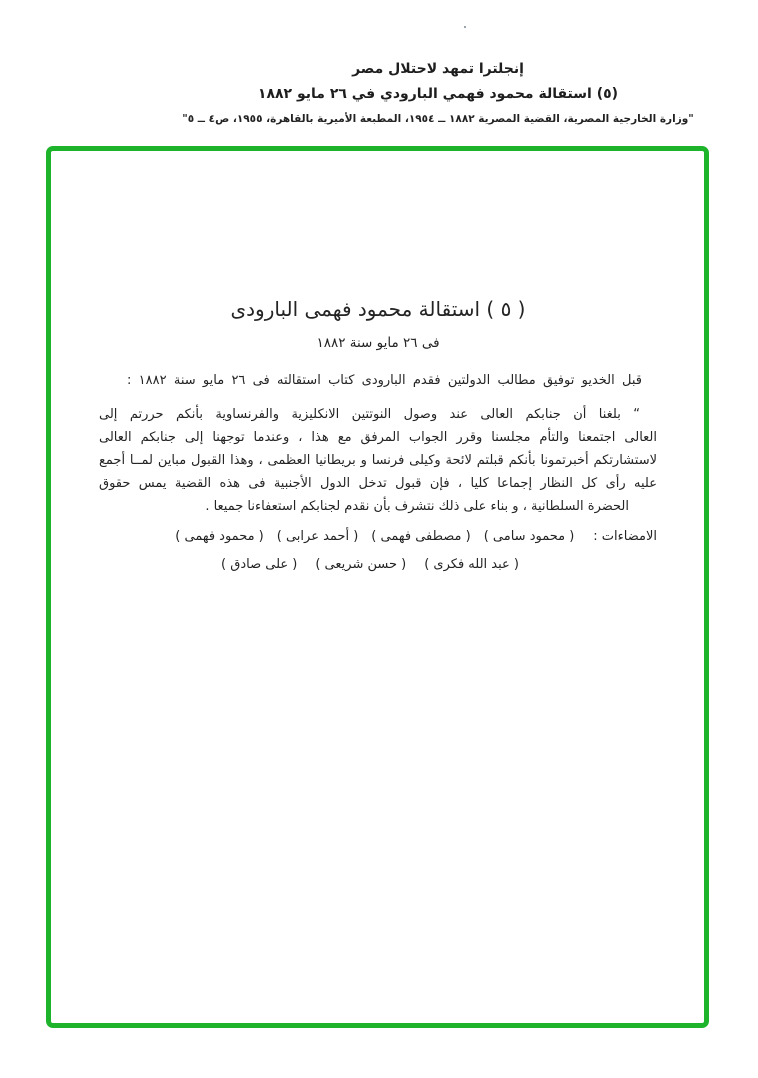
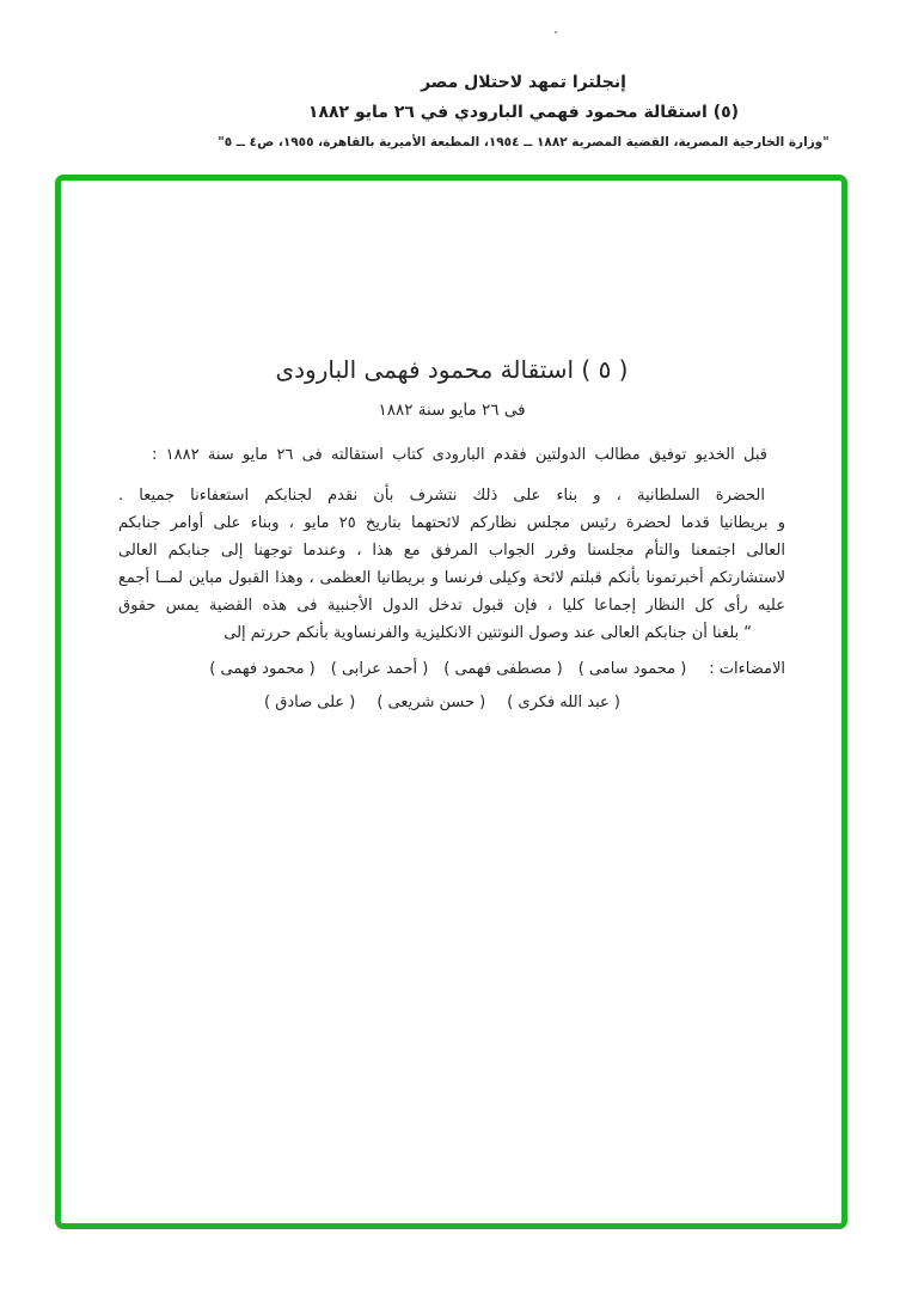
  إنجلترا تمهد لاحتلال مصر
  (٥) استقالة محمود فهمي البارودي في ٢٦ مايو ١٨٨٢
  "وزارة الخارجية المصرية، القضية المصرية ١٨٨٢ ــ ١٩٥٤، المطبعة الأميرية بالقاهرة، ١٩٥٥، ص٤ ــ ٥"
  ( ٥ ) استقالة محمود فهمى البارودى
  فى ٢٦ مايو سنة ١٨٨٢
  قبل الخديو توفيق مطالب الدولتين فقدم البارودى كتاب استقالته فى ٢٦ مايو سنة ١٨٨٢ :
- “ بلغنا أن جنابكم العالى عند وصول النوتتين الانكليزية والفرنساوية بأنكم حررتم إلى
+ الحضرة السلطانية ، و بناء على ذلك نتشرف بأن نقدم لجنابكم استعفاءنا جميعا .
+ و بريطانيا قدما لحضرة رئيس مجلس نظاركم لائحتهما بتاريخ ٢٥ مايو ، وبناء على أوامر جنابكم
  العالى اجتمعنا والتأم مجلسنا وقرر الجواب المرفق مع هذا ، وعندما توجهنا إلى جنابكم العالى
  لاستشارتكم أخبرتمونا بأنكم قبلتم لائحة وكيلى فرنسا و بريطانيا العظمى ، وهذا القبول مباين لمــا أجمع
  عليه رأى كل النظار إجماعا كليا ، فإن قبول تدخل الدول الأجنبية فى هذه القضية يمس حقوق
- الحضرة السلطانية ، و بناء على ذلك نتشرف بأن نقدم لجنابكم استعفاءنا جميعا .
+ “ بلغنا أن جنابكم العالى عند وصول النوتتين الانكليزية والفرنساوية بأنكم حررتم إلى
  الامضاءات :
  ( محمود سامى )
  ( مصطفى فهمى )
  ( أحمد عرابى )
  ( محمود فهمى )
  ( عبد الله فكرى )
  ( حسن شريعى )
  ( على صادق )
